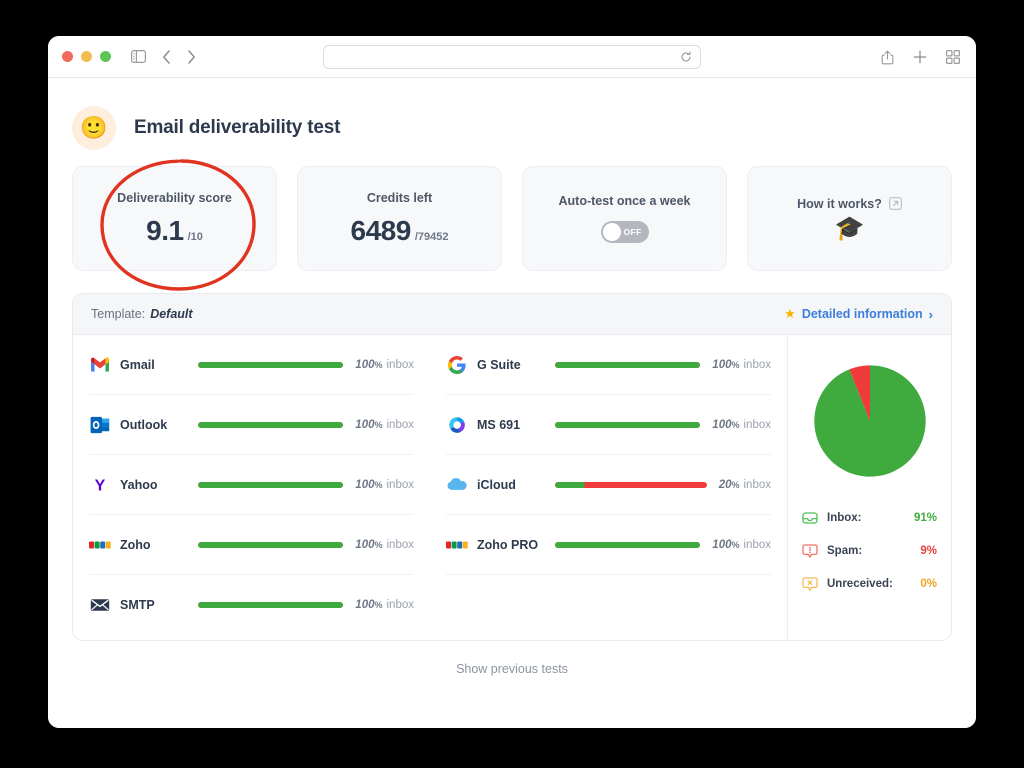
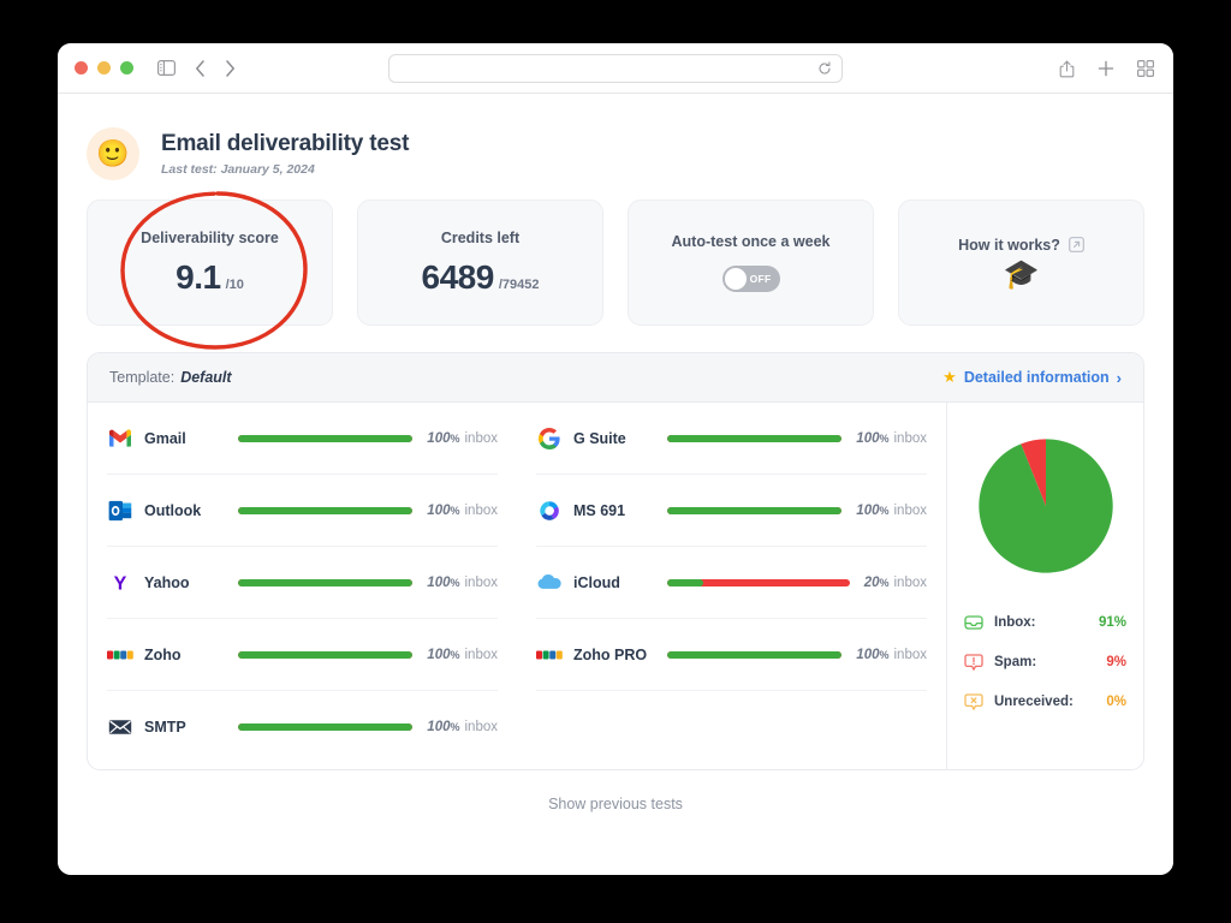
  🙂
  Email deliverability test
+ Last test: January 5, 2024
  Deliverability score
  9.1
  /10
  Credits left
  6489
  /79452
  Auto-test once a week
  OFF
  How it works?
  🎓
  Template:
  Default
  ★
  Detailed information
  ›
  Gmail
  100%
  inbox
  Outlook
  100%
  inbox
  Y
  Yahoo
  100%
  inbox
  Zoho
  100%
  inbox
  SMTP
  100%
  inbox
  G Suite
  100%
  inbox
  MS 691
  100%
  inbox
  iCloud
  20%
  inbox
  Zoho PRO
  100%
  inbox
  Inbox:
  91%
  Spam:
  9%
  Unreceived:
  0%
  Show previous tests
